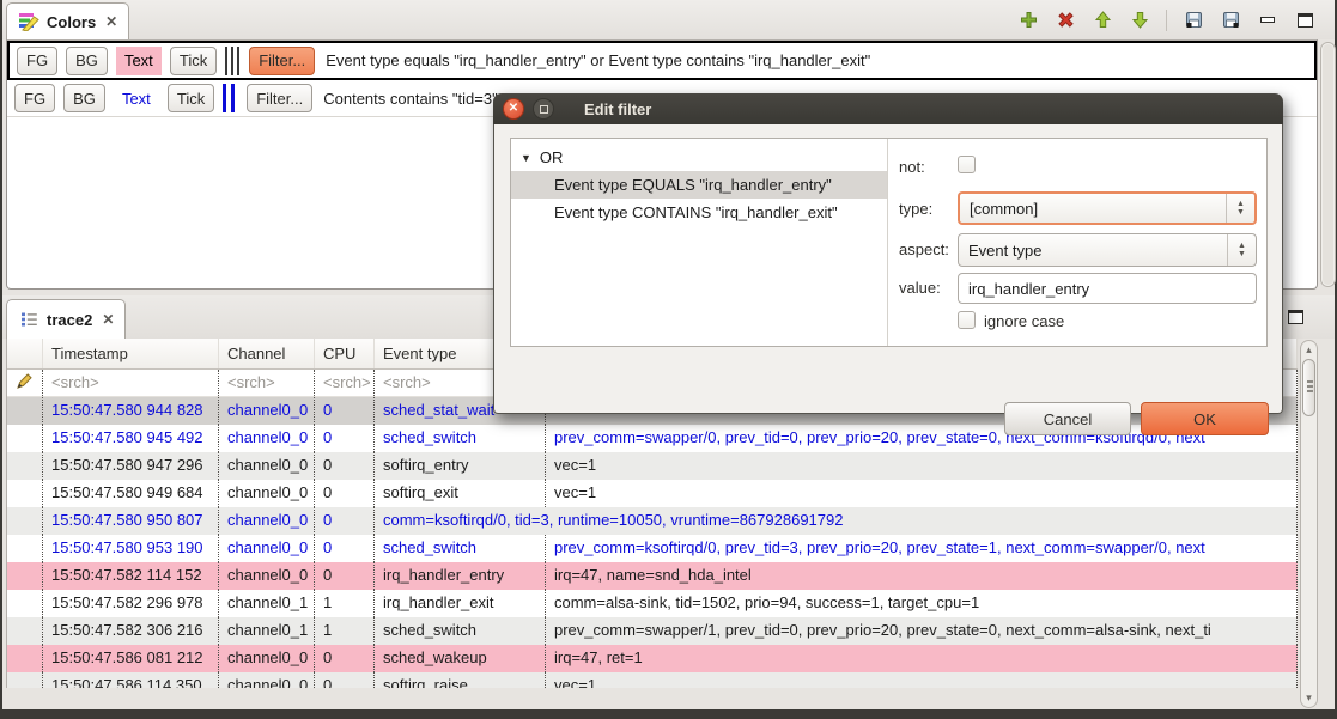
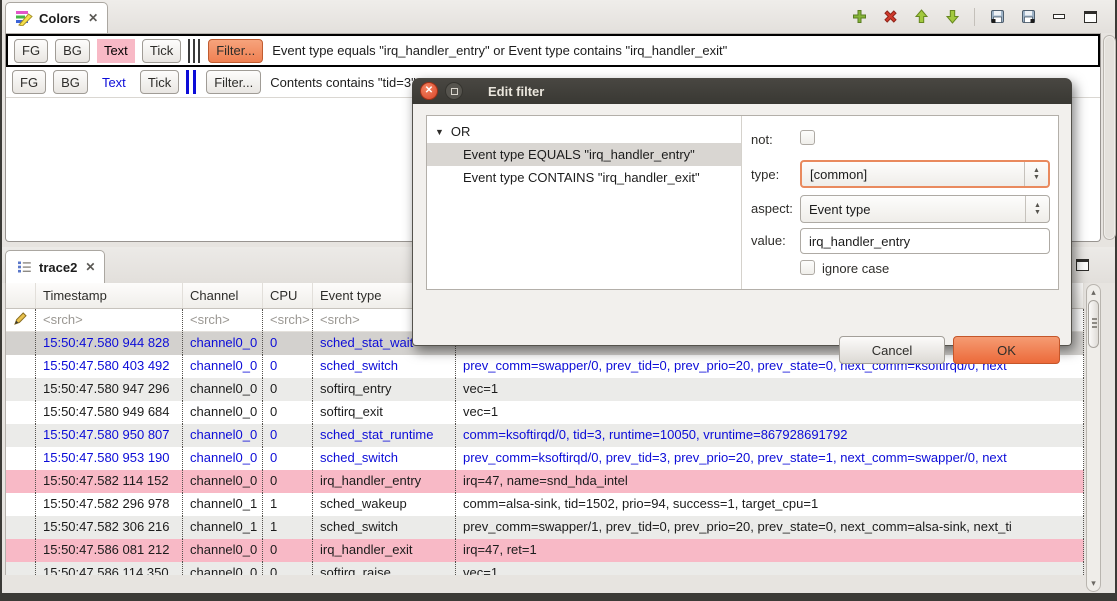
  Colors
  ✕
  FG
  BG
  Text
  Tick
  Filter...
  Event type equals "irq_handler_entry" or Event type contains "irq_handler_exit"
  FG
  BG
  Text
  Tick
  Filter...
  Contents contains "tid=3
  trace2
  ✕
  Timestamp
  Channel
  CPU
  Event type
  <srch>
  <srch>
  <srch>
  <srch>
  15:50:47.580 944 828
  channel0_0
  0
  sched_stat_wai
- 15:50:47.580 945 492
+ 15:50:47.580 403 492
  channel0_0
  0
  sched_switch
  prev_comm=swapper/0, prev_tid=0, prev_prio=20, prev_state=0, next_comm=ksoftirqd/0, next
  15:50:47.580 947 296
  channel0_0
  0
  softirq_entry
  vec=1
  15:50:47.580 949 684
  channel0_0
  0
  softirq_exit
  vec=1
  15:50:47.580 950 807
  channel0_0
  0
+ sched_stat_runtime
  comm=ksoftirqd/0, tid=3, runtime=10050, vruntime=867928691792
  15:50:47.580 953 190
  channel0_0
  0
  sched_switch
  prev_comm=ksoftirqd/0, prev_tid=3, prev_prio=20, prev_state=1, next_comm=swapper/0, next
  15:50:47.582 114 152
  channel0_0
  0
  irq_handler_entry
  irq=47, name=snd_hda_intel
  15:50:47.582 296 978
  channel0_1
  1
- irq_handler_exit
+ sched_wakeup
  comm=alsa-sink, tid=1502, prio=94, success=1, target_cpu=1
  15:50:47.582 306 216
  channel0_1
  1
  sched_switch
  prev_comm=swapper/1, prev_tid=0, prev_prio=20, prev_state=0, next_comm=alsa-sink, next_ti
  15:50:47.586 081 212
  channel0_0
  0
- sched_wakeup
+ irq_handler_exit
  irq=47, ret=1
  15:50:47.586 114 350
  channel0_0
  0
  softirq_raise
  vec=1
  ▴
  ▾
  ✕
  Edit filter
  ▼
  OR
  Event type EQUALS "irq_handler_entry"
  Event type CONTAINS "irq_handler_exit"
  not:
  type:
  [common]
  aspect:
  Event type
  value:
  irq_handler_entry
  ignore case
  Cancel
  OK
